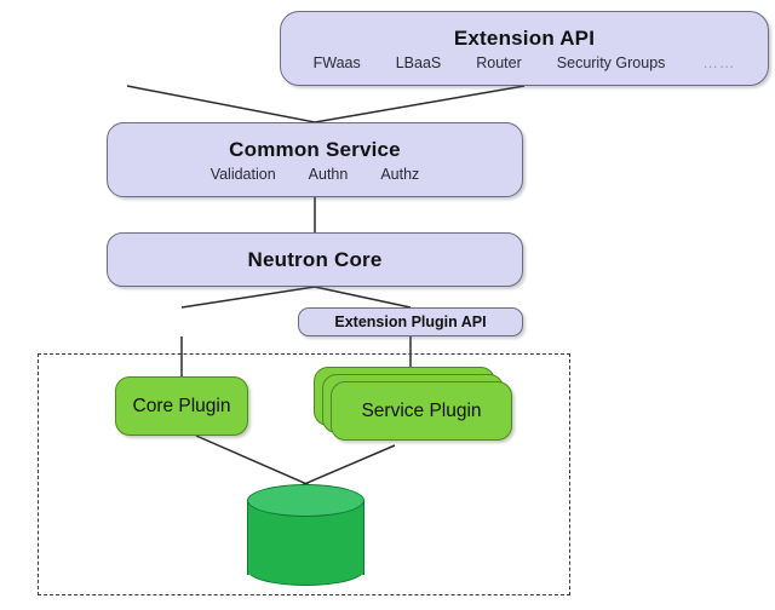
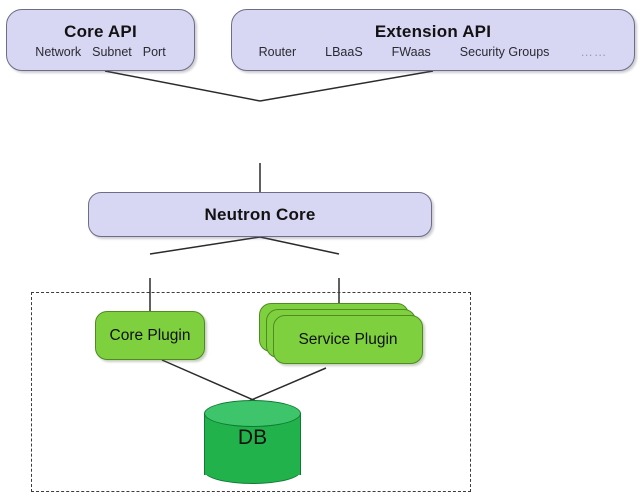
+ Core API
+ Network
+ Subnet
+ Port
  Extension API
- FWaas
+ Router
  LBaaS
- Router
+ FWaas
  Security Groups
  ……
- Common Service
- Validation
- Authn
- Authz
  Neutron Core
- Extension Plugin API
  Core Plugin
  Service Plugin
+ DB
